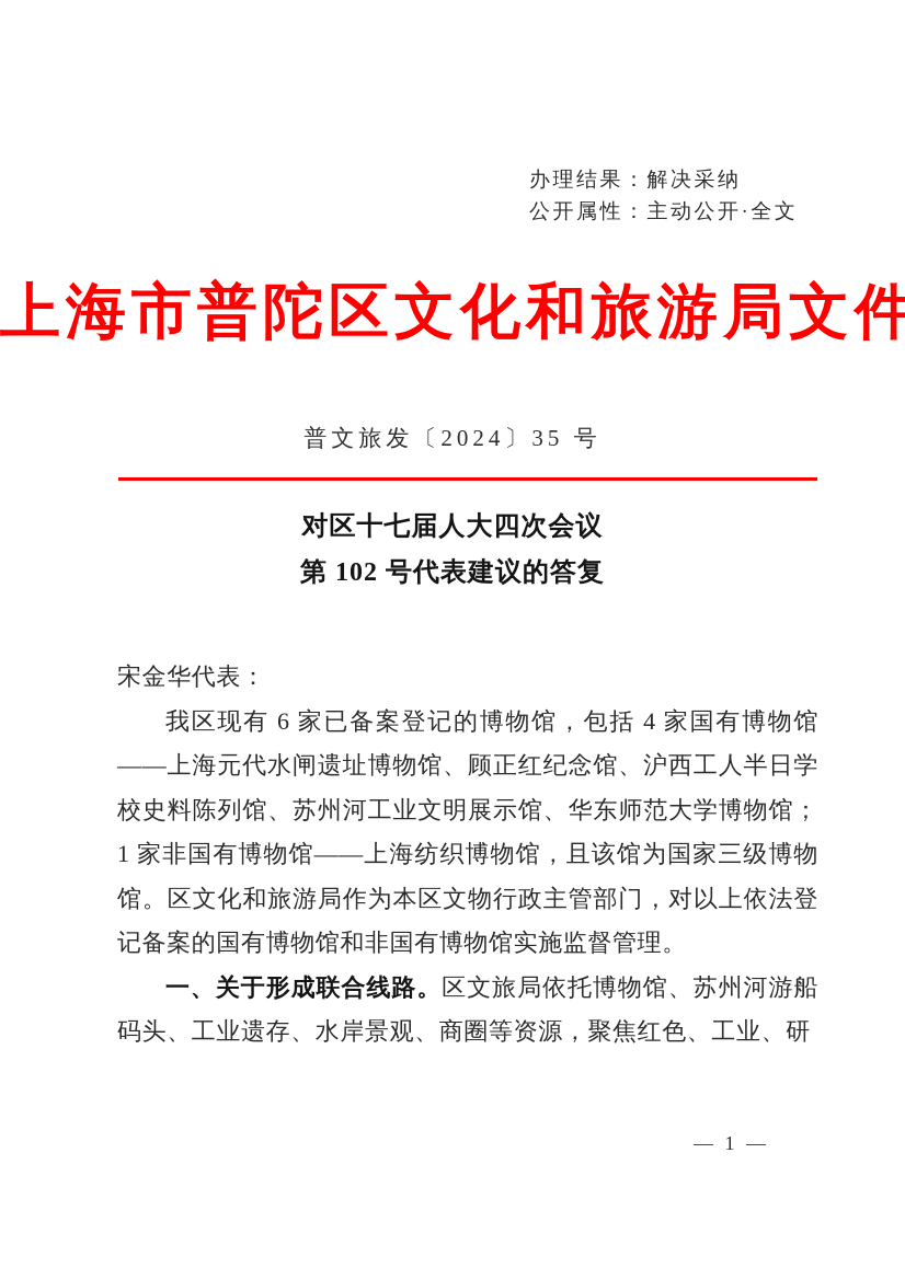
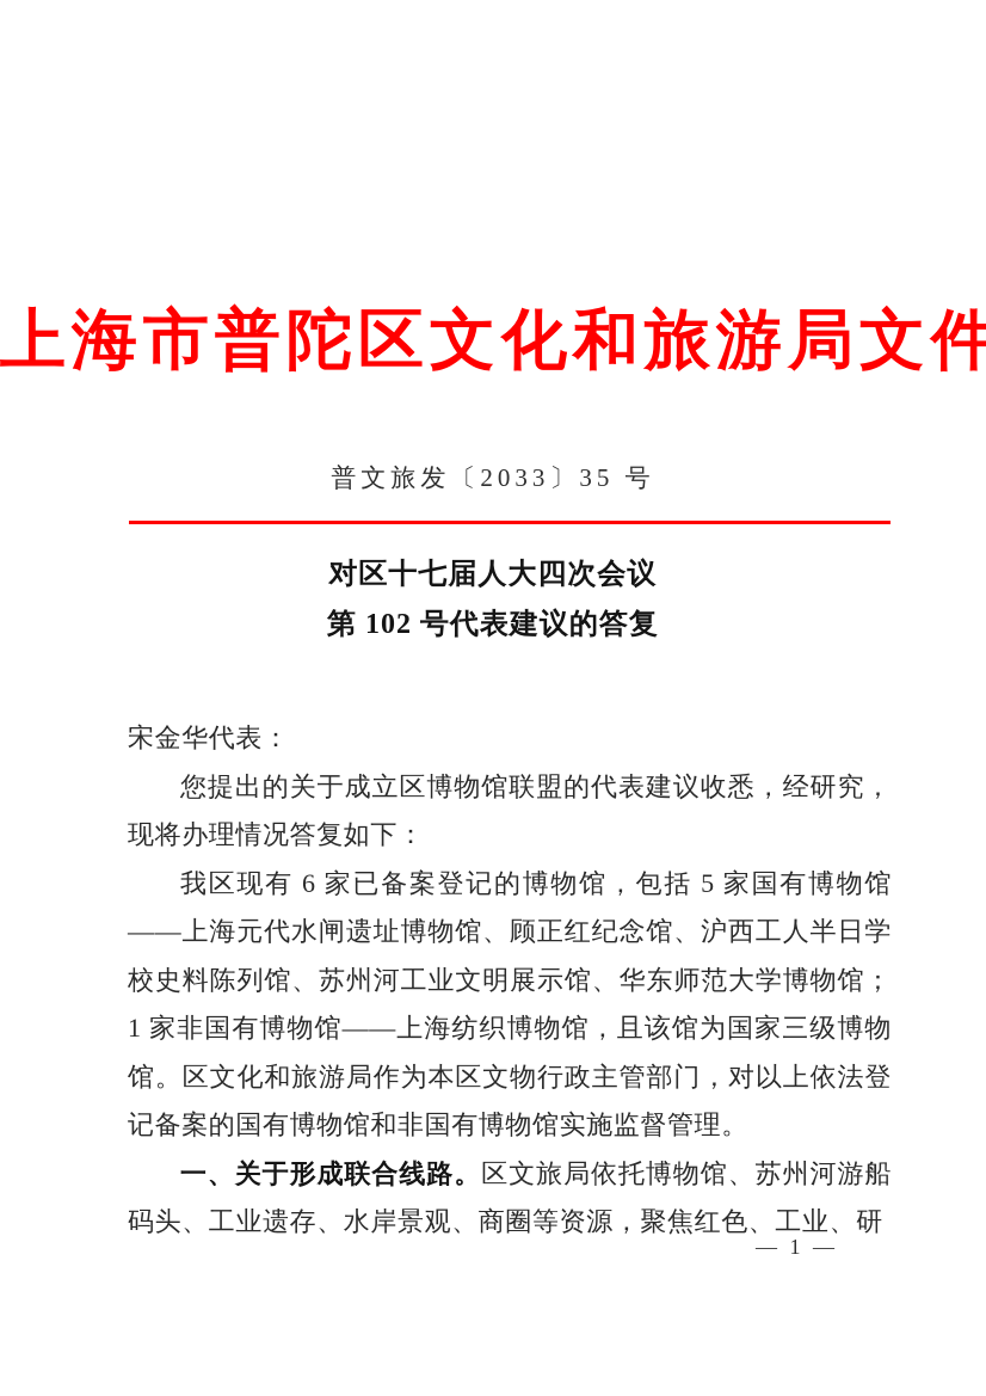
- 办理结果：解决采纳
- 公开属性：主动公开·全文
  上海市普陀区文化和旅游局文件
- 普文旅发〔2024〕35 号
+ 普文旅发〔2033〕35 号
  对区十七届人大四次会议
  第 102 号代表建议的答复
  宋金华代表：
+ 您提出的关于成立区博物馆联盟的代表建议收悉，经研究，现将办理情况答复如下：
- 我区现有 6 家已备案登记的博物馆，包括 4 家国有博物馆——上海元代水闸遗址博物馆、顾正红纪念馆、沪西工人半日学校史料陈列馆、苏州河工业文明展示馆、华东师范大学博物馆；1 家非国有博物馆——上海纺织博物馆，且该馆为国家三级博物馆。区文化和旅游局作为本区文物行政主管部门，对以上依法登记备案的国有博物馆和非国有博物馆实施监督管理。
+ 我区现有 6 家已备案登记的博物馆，包括 5 家国有博物馆——上海元代水闸遗址博物馆、顾正红纪念馆、沪西工人半日学校史料陈列馆、苏州河工业文明展示馆、华东师范大学博物馆；1 家非国有博物馆——上海纺织博物馆，且该馆为国家三级博物馆。区文化和旅游局作为本区文物行政主管部门，对以上依法登记备案的国有博物馆和非国有博物馆实施监督管理。
  一、关于形成联合线路。区文旅局依托博物馆、苏州河游船码头、工业遗存、水岸景观、商圈等资源，聚焦红色、工业、研
  — 1 —
